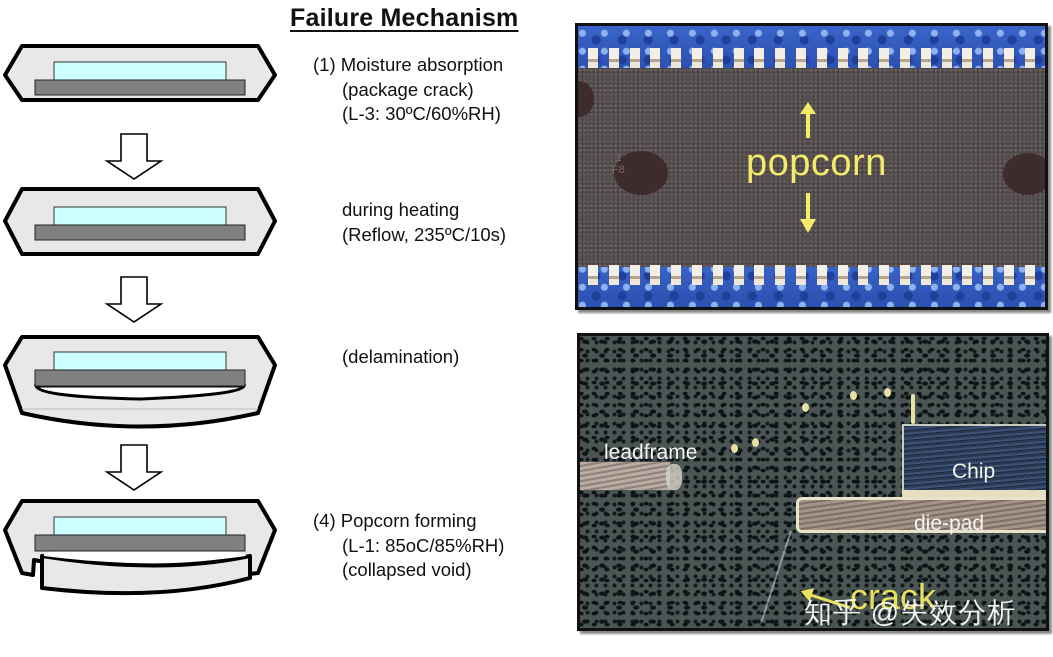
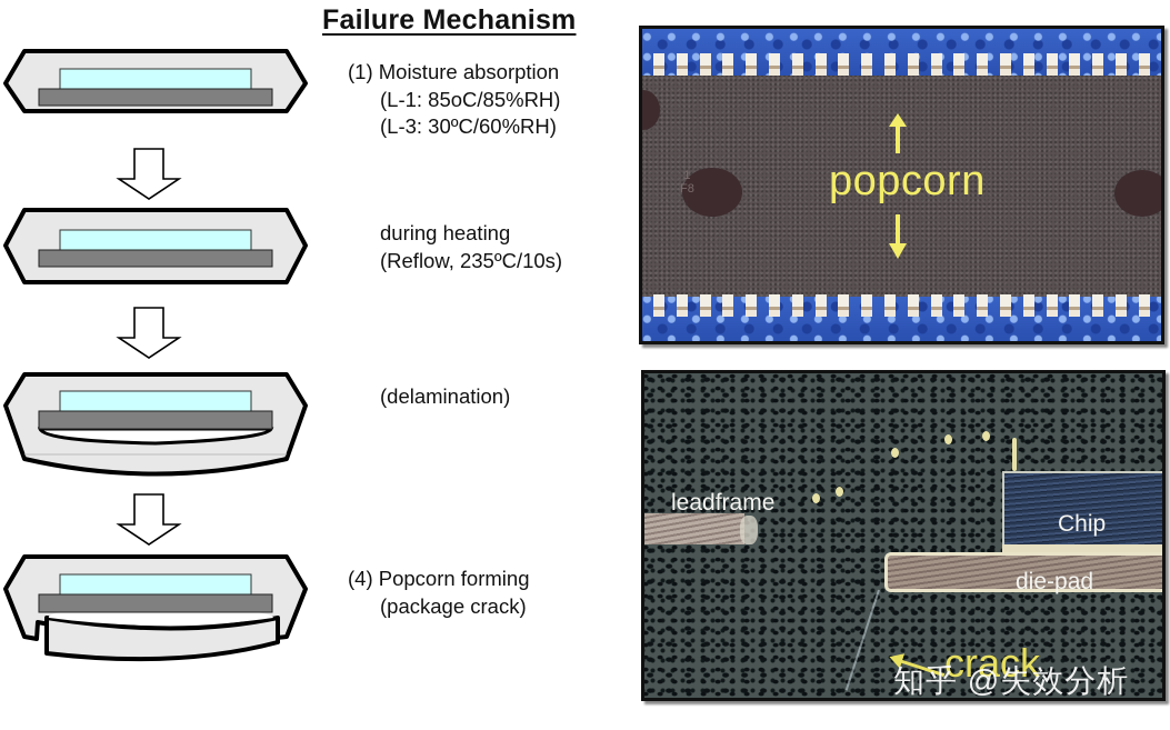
  Failure Mechanism
  (1) Moisture absorption
- (package crack)
+ (L-1: 85oC/85%RH)
  (L-3: 30ºC/60%RH)
  during heating
  (Reflow, 235ºC/10s)
  (delamination)
  (4) Popcorn forming
- (L-1: 85oC/85%RH)
+ (package crack)
- (collapsed void)
  1
  F8
  popcorn
  leadframe
  Chip
  die-pad
  crack
  知乎 @失效分析
